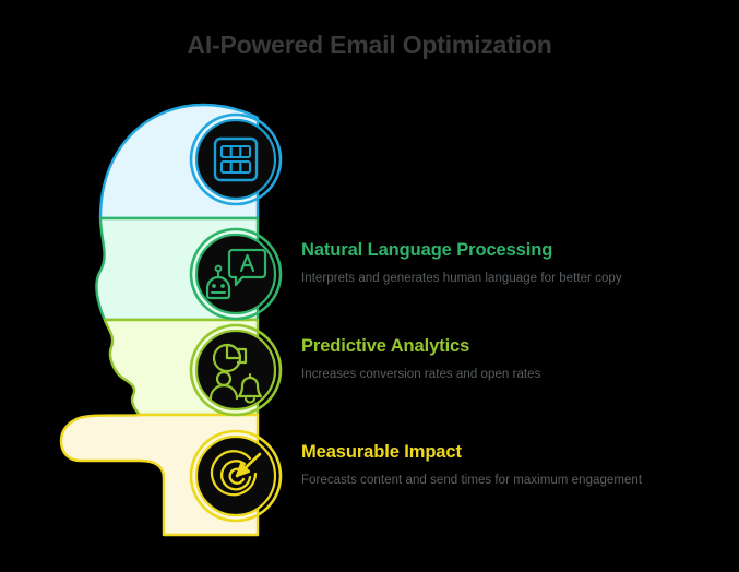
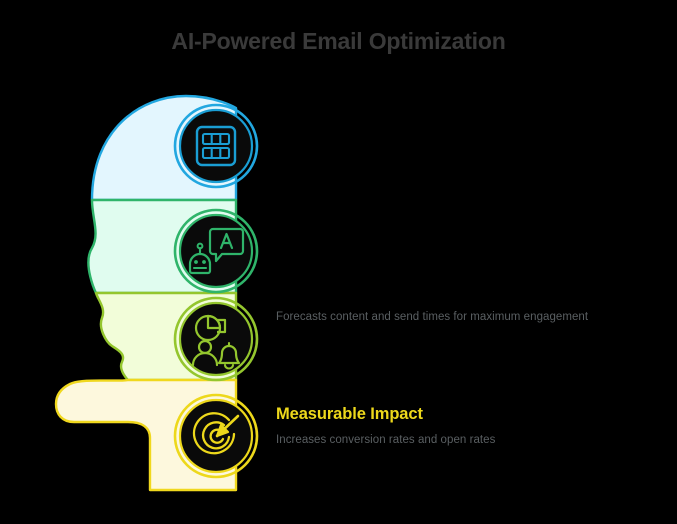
  AI-Powered Email Optimization
- Natural Language Processing
- Interprets and generates human language for better copy
- Predictive Analytics
- Increases conversion rates and open rates
+ Forecasts content and send times for maximum engagement
  Measurable Impact
- Forecasts content and send times for maximum engagement
+ Increases conversion rates and open rates
